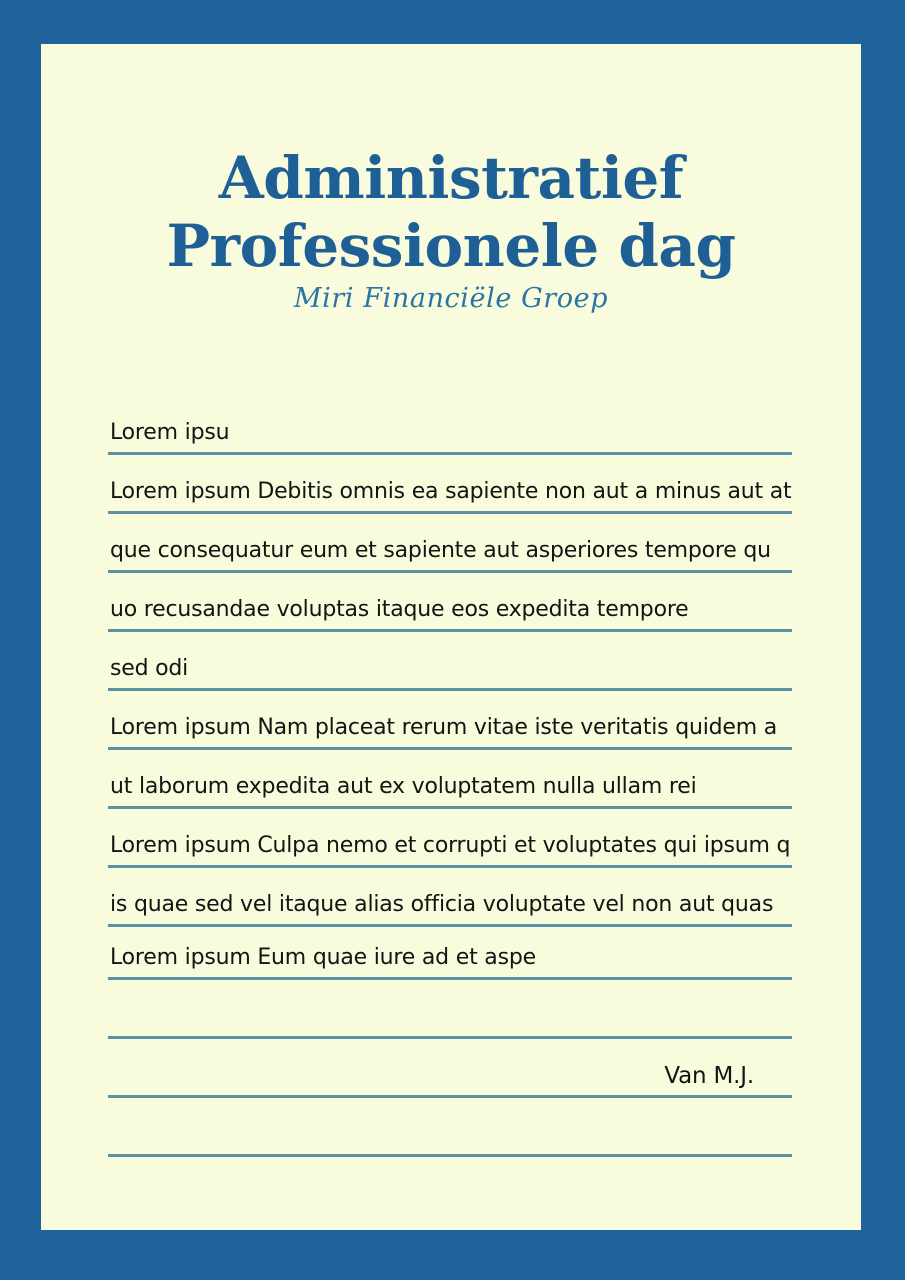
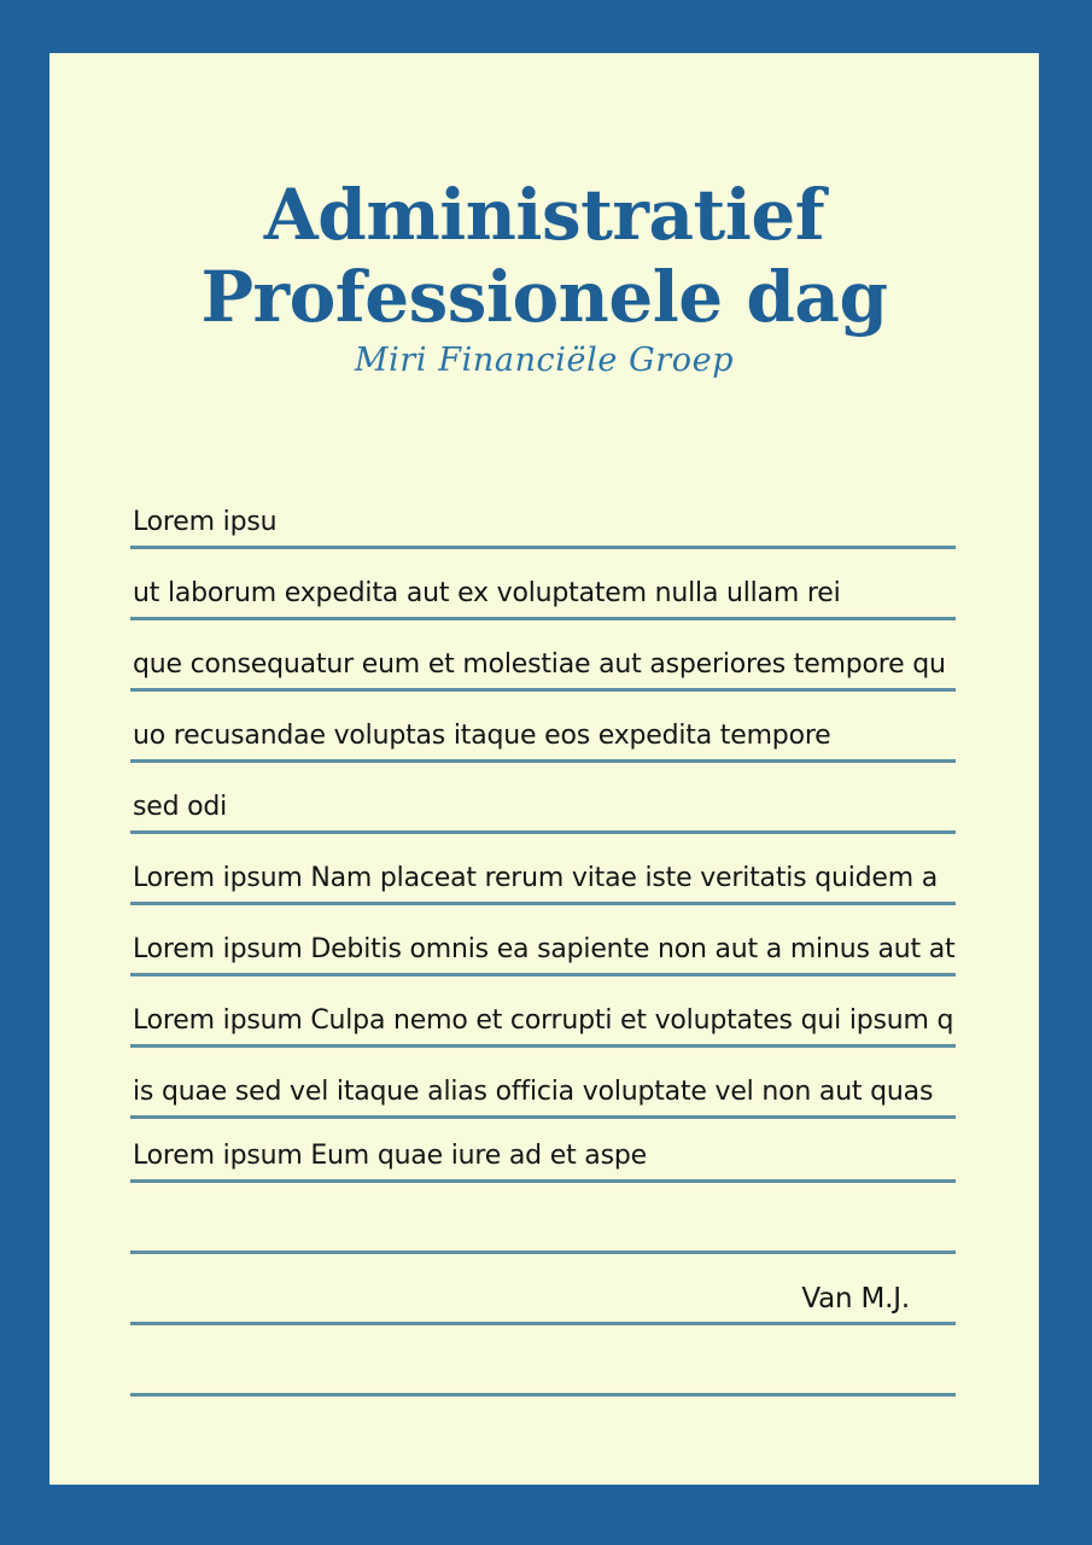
  Administratief
  Professionele dag
  Miri Financiële Groep
  Lorem ipsu
- Lorem ipsum Debitis omnis ea sapiente non aut a minus aut at
+ ut laborum expedita aut ex voluptatem nulla ullam rei
- que consequatur eum et sapiente aut asperiores tempore qu
+ que consequatur eum et molestiae aut asperiores tempore qu
  uo recusandae voluptas itaque eos expedita tempore
  sed odi
  Lorem ipsum Nam placeat rerum vitae iste veritatis quidem a
- ut laborum expedita aut ex voluptatem nulla ullam rei
+ Lorem ipsum Debitis omnis ea sapiente non aut a minus aut at
  Lorem ipsum Culpa nemo et corrupti et voluptates qui ipsum q
  is quae sed vel itaque alias officia voluptate vel non aut quas
  Lorem ipsum Eum quae iure ad et aspe
  Van M.J.
